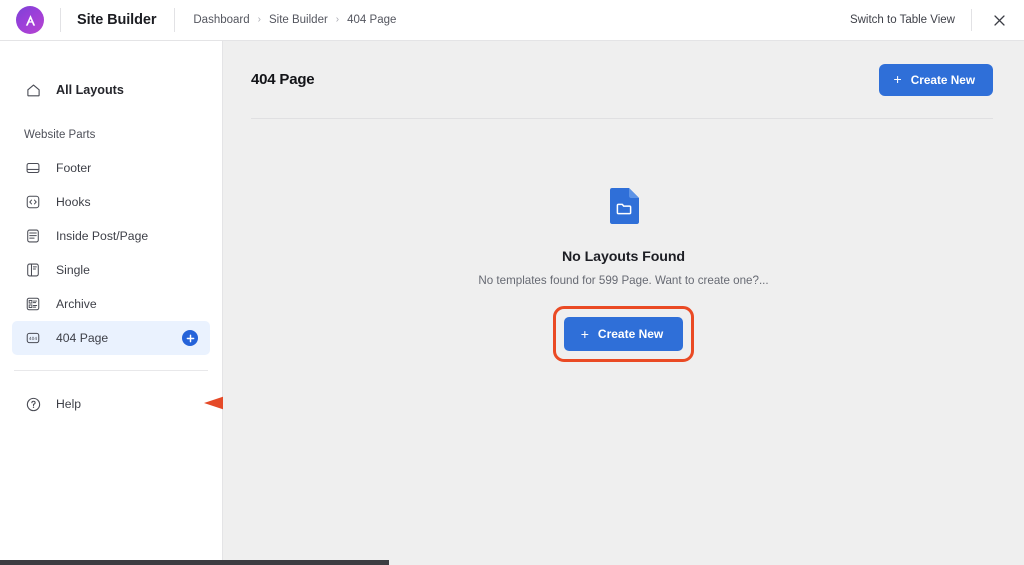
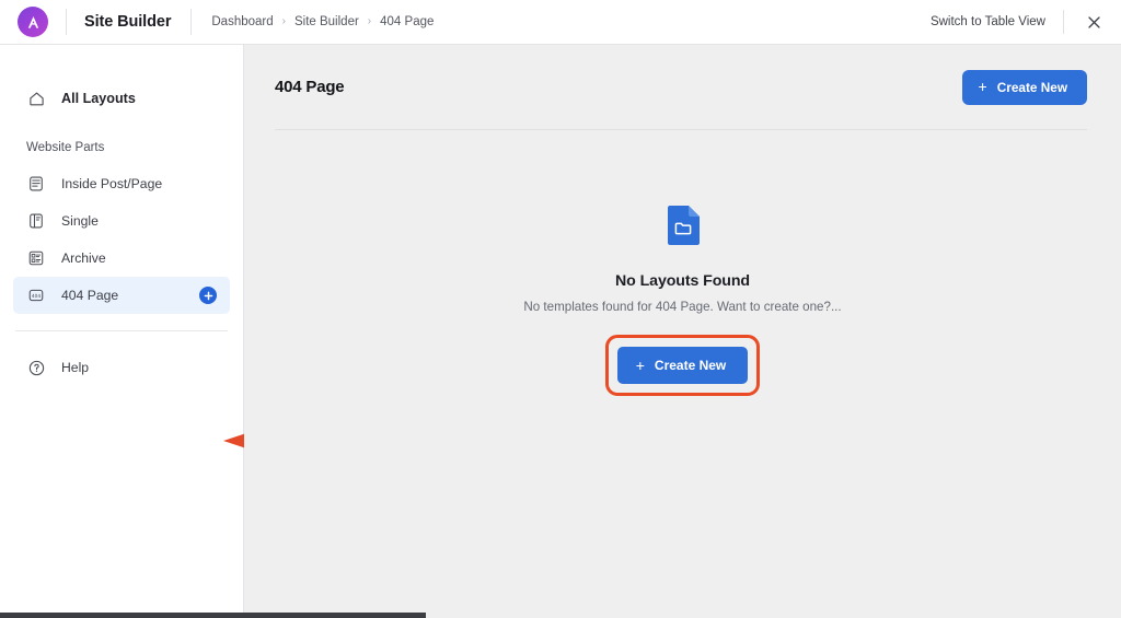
  Site Builder
  Dashboard
  ›
  Site Builder
  ›
  404 Page
  Switch to Table View
  All Layouts
  Website Parts
- Footer
- Hooks
  Inside Post/Page
  Single
  Archive
  404 Page
  Help
  404 Page
  +
  Create New
  No Layouts Found
- No templates found for 599 Page. Want to create one?...
+ No templates found for 404 Page. Want to create one?...
  +
  Create New
